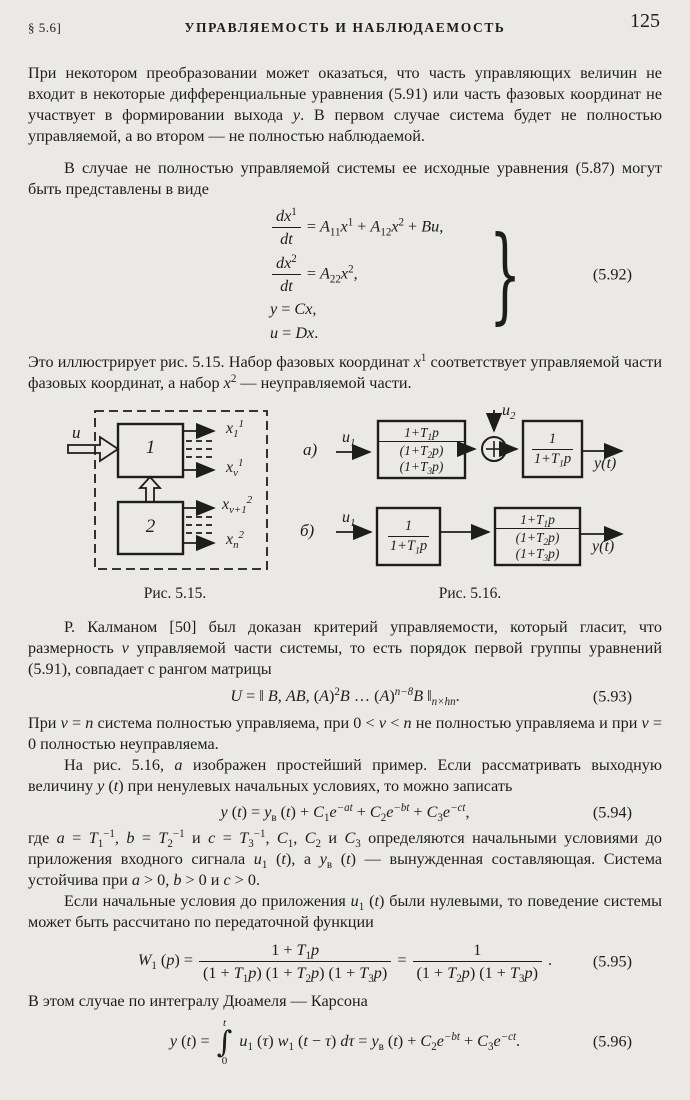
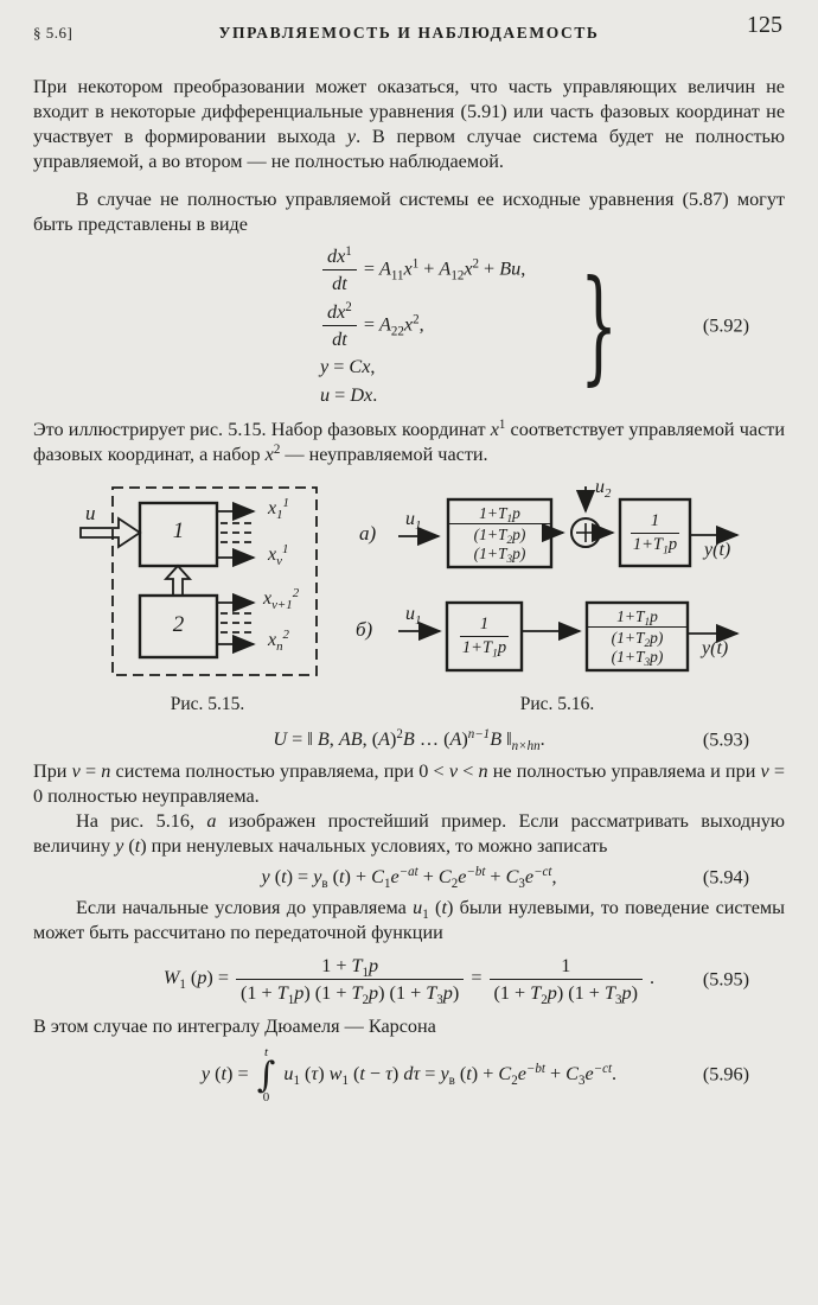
  § 5.6]
  УПРАВЛЯЕМОСТЬ И НАБЛЮДАЕМОСТЬ
  125
  При некотором преобразовании может оказаться, что часть управляющих величин не входит в некоторые дифференциальные уравнения (5.91) или часть фазовых координат не участвует в формировании выхода y. В первом случае система будет не полностью управляемой, а во втором — не полностью наблюдаемой.
  В случае не полностью управляемой системы ее исходные уравнения (5.87) могут быть представлены в виде
  dx1
  dt
  = A11x1 + A12x2 + Bu,
  dx2
  dt
  = A22x2,
  y = Cx,
  u = Dx.
  }
  (5.92)
  Это иллюстрирует рис. 5.15. Набор фазовых координат x1 соответствует управляемой части фазовых координат, а набор x2 — неуправляемой части.
  u
  1
  2
  x11
  xν1
  xν+12
  xn2
  Рис. 5.15.
  а)
  б)
  u1
  u1
  u2
  y(t)
  y(t)
  1+T1p
  (1+T2p)(1+T3p)
  1
  1+T1p
  1
  1+T1p
  1+T1p
  (1+T2p)(1+T3p)
  Рис. 5.16.
- Р. Калманом [50] был доказан критерий управляемости, который гласит, что размерность ν управляемой части системы, то есть порядок первой группы уравнений (5.91), совпадает с рангом матрицы
- U = ‖ B, AB, (A)2B … (A)n−8B ‖n×hn.
+ U = ‖ B, AB, (A)2B … (A)n−1B ‖n×hn.
  (5.93)
  При ν = n система полностью управляема, при 0 < ν < n не полностью управляема и при ν = 0 полностью неуправляема.
  На рис. 5.16, а изображен простейший пример. Если рассматривать выходную величину y (t) при ненулевых начальных условиях, то можно записать
  y (t) = yв (t) + C1e−at + C2e−bt + C3e−ct,
  (5.94)
- где a = T1−1, b = T2−1 и c = T3−1, C1, C2 и C3 определяются начальными условиями до приложения входного сигнала u1 (t), а yв (t) — вынужденная составляющая. Система устойчива при a > 0, b > 0 и c > 0.
- Если начальные условия до приложения u1 (t) были нулевыми, то поведение системы может быть рассчитано по передаточной функции
+ Если начальные условия до управляема u1 (t) были нулевыми, то поведение системы может быть рассчитано по передаточной функции
  W1 (p) =
  1 + T1p
  (1 + T1p) (1 + T2p) (1 + T3p)
  =
  1
  (1 + T2p) (1 + T3p)
  .
  (5.95)
  В этом случае по интегралу Дюамеля — Карсона
  y (t) =
  t
  ∫
  0
  u1 (τ) w1 (t − τ) dτ = yв (t) + C2e−bt + C3e−ct.
  (5.96)
